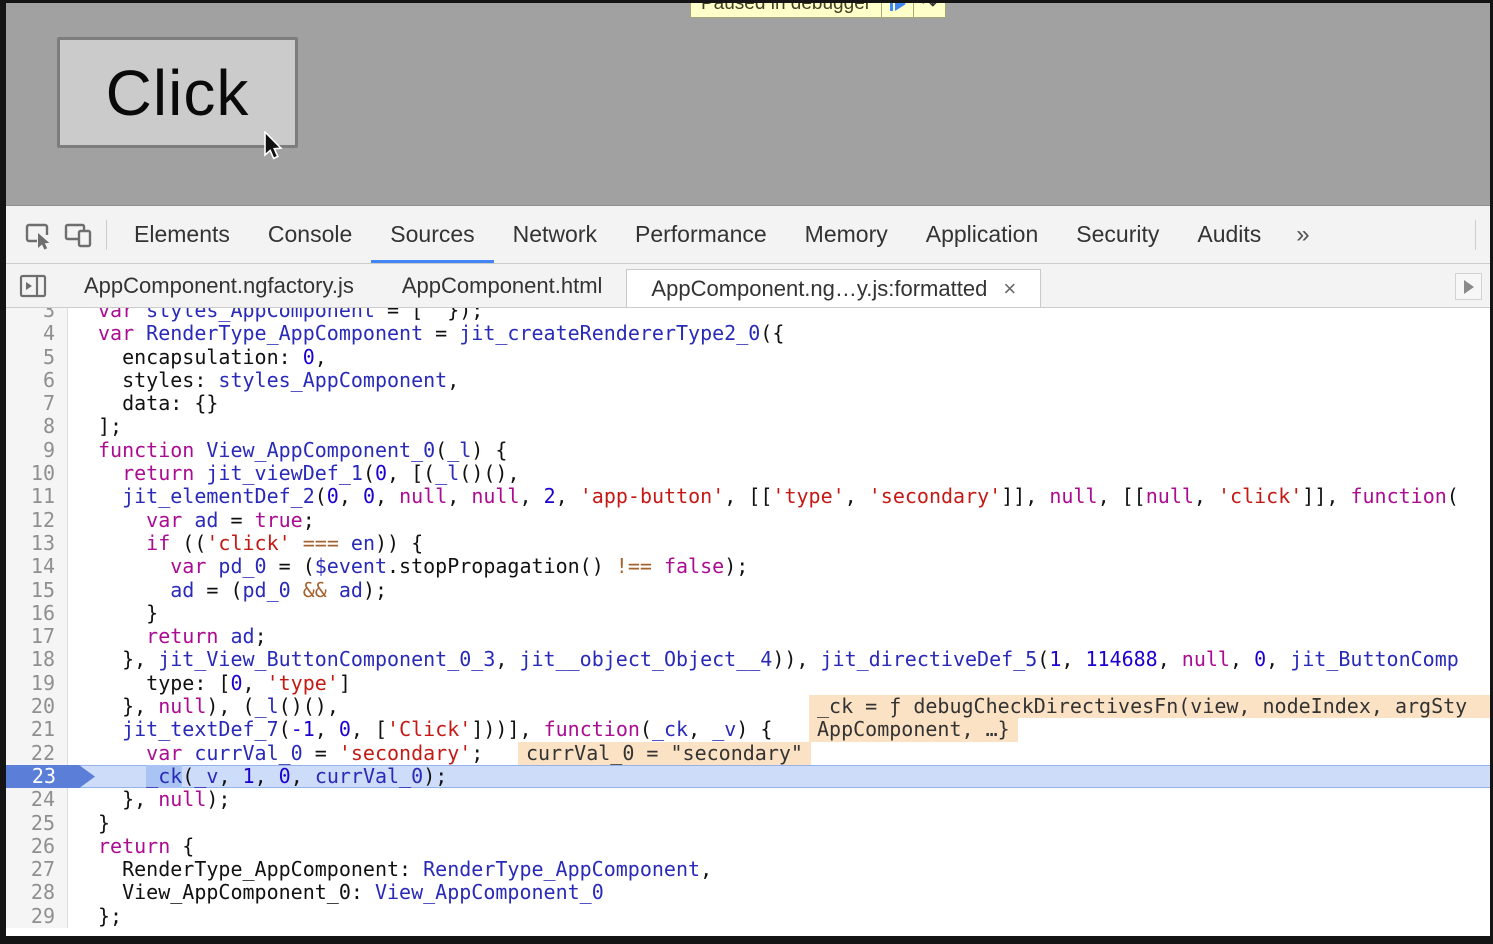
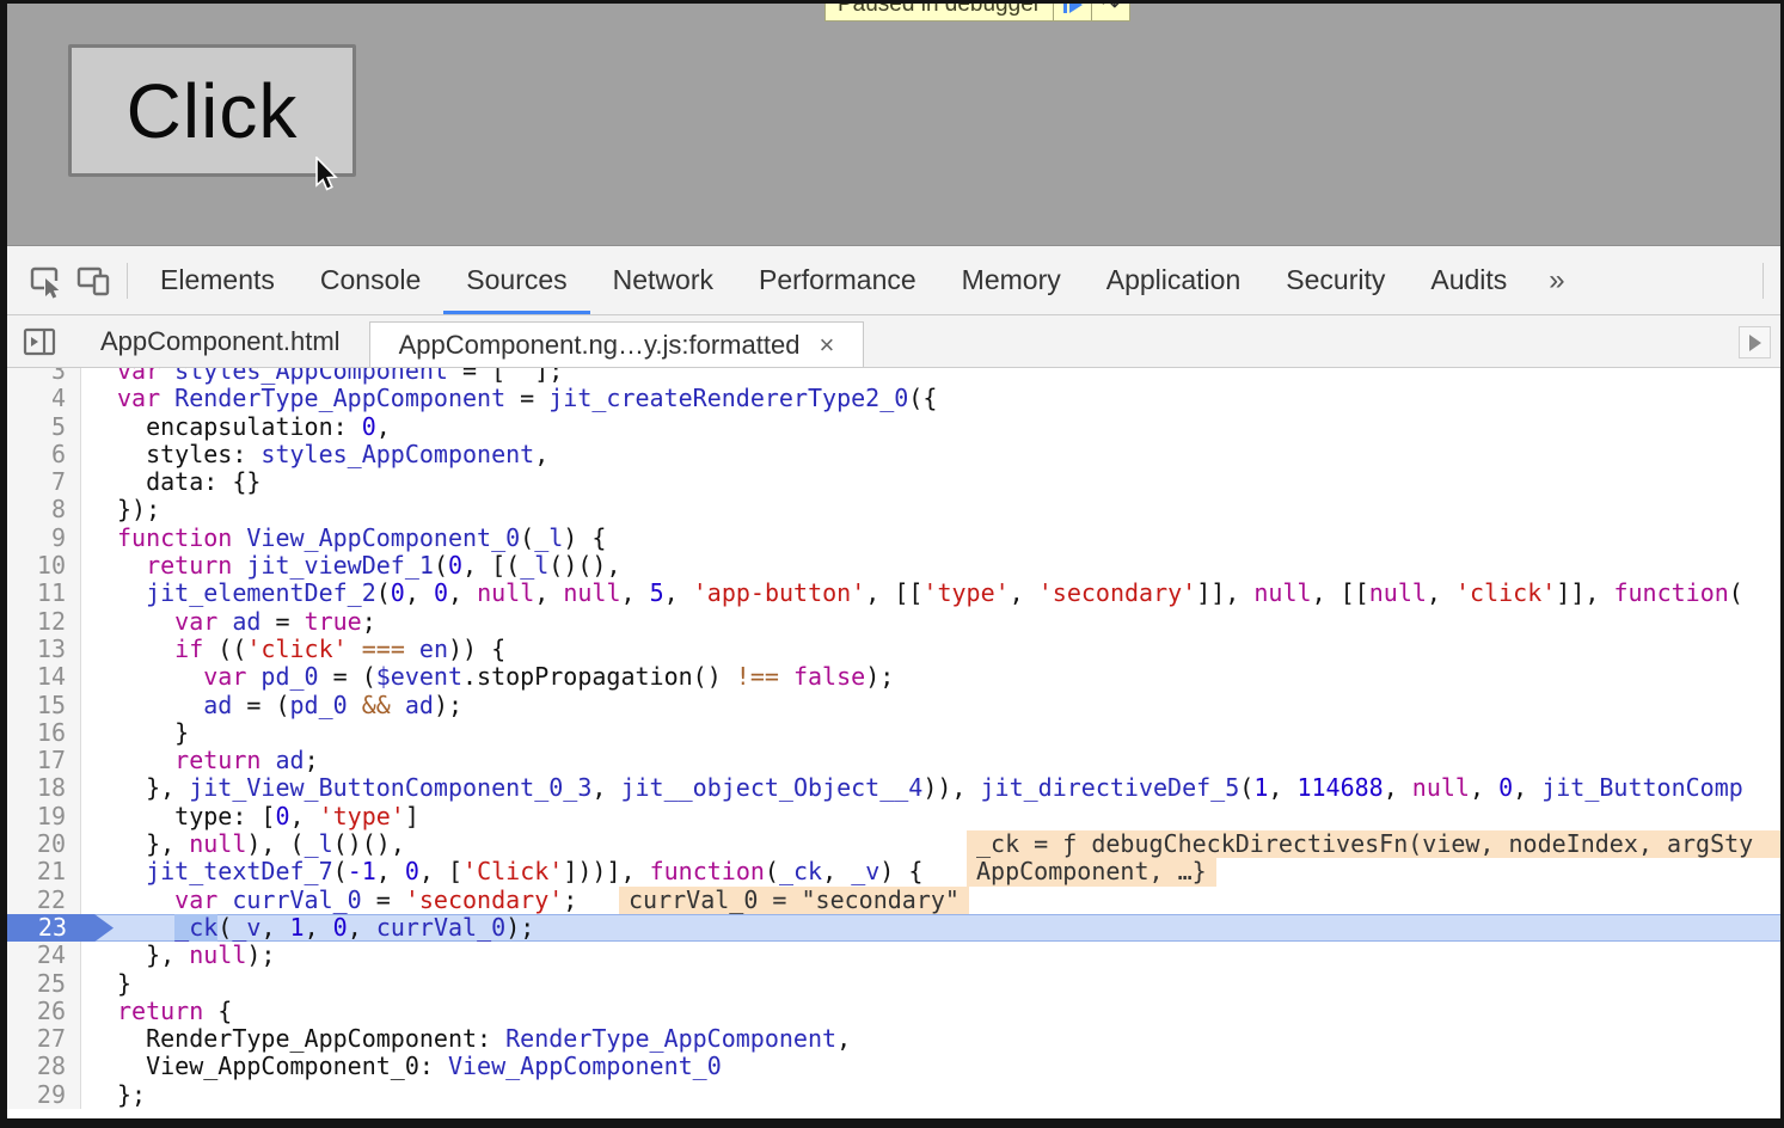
  Paused in debugger
  ↷
  Click
  Elements
  Console
  Sources
  Network
  Performance
  Memory
  Application
  Security
  Audits
  »
- AppComponent.ngfactory.js
  AppComponent.html
  AppComponent.ng…y.js:formatted
  ×
  3
- var styles_AppComponent = [''});
+ var styles_AppComponent = [''];
  4
  var RenderType_AppComponent = jit_createRendererType2_0({
  5
  encapsulation: 0,
  6
  styles: styles_AppComponent,
  7
  data: {}
  8
- ];
+ });
  9
  function View_AppComponent_0(_l) {
  10
  return jit_viewDef_1(0, [(_l()(),
  11
- jit_elementDef_2(0, 0, null, null, 2, 'app-button', [['type', 'secondary']], null, [[null, 'click']], function(
+ jit_elementDef_2(0, 0, null, null, 5, 'app-button', [['type', 'secondary']], null, [[null, 'click']], function(
  12
  var ad = true;
  13
  if (('click' === en)) {
  14
  var pd_0 = ($event.stopPropagation() !== false);
  15
  ad = (pd_0 && ad);
  16
  }
  17
  return ad;
  18
  }, jit_View_ButtonComponent_0_3, jit__object_Object__4)), jit_directiveDef_5(1, 114688, null, 0, jit_ButtonComp
  19
  type: [0, 'type']
  20
  }, null), (_l()(),
  _ck = ƒ debugCheckDirectivesFn(view, nodeIndex, argSty
  21
  jit_textDef_7(-1, 0, ['Click']))], function(_ck, _v) {
  AppComponent, …}
  22
  var currVal_0 = 'secondary';
  currVal_0 = "secondary"
  23
  _ck(_v, 1, 0, currVal_0);
  24
  }, null);
  25
  }
  26
  return {
  27
  RenderType_AppComponent: RenderType_AppComponent,
  28
  View_AppComponent_0: View_AppComponent_0
  29
  };
